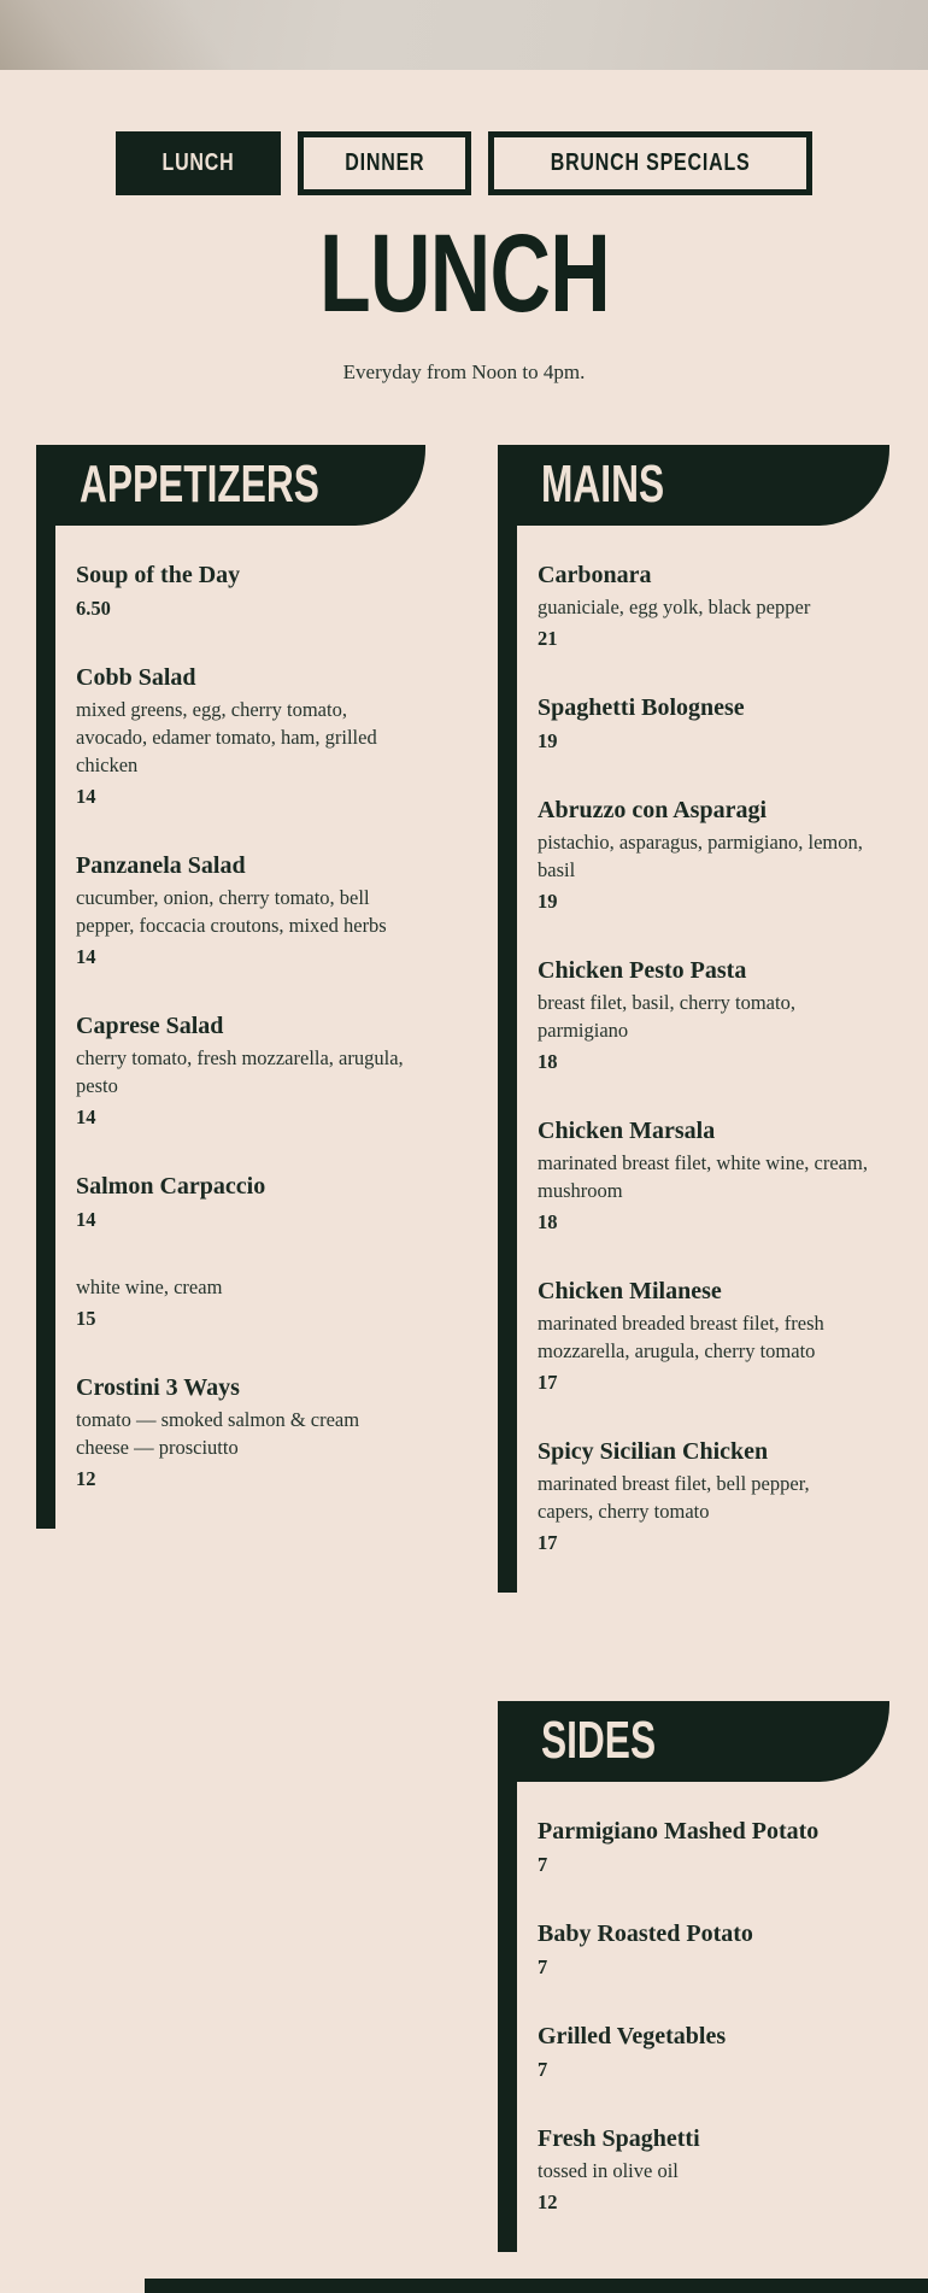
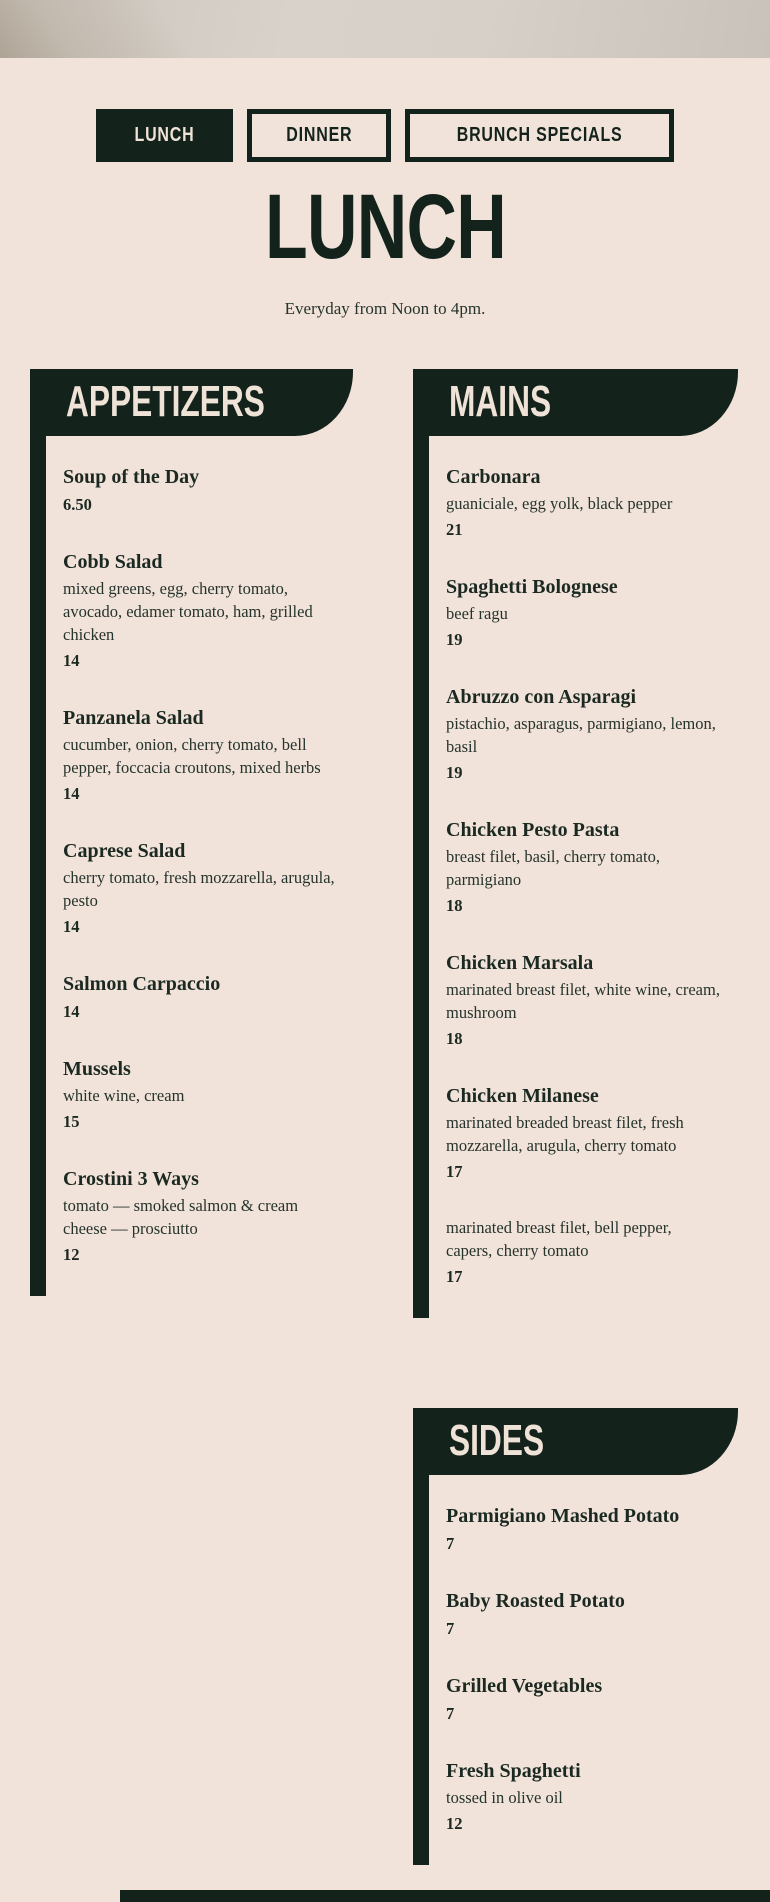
  LUNCH
  DINNER
  BRUNCH SPECIALS
  LUNCH
  Everyday from Noon to 4pm.
  APPETIZERS
  Soup of the Day
  6.50
  Cobb Salad
  mixed greens, egg, cherry tomato, avocado, edamer tomato, ham, grilled chicken
  14
  Panzanela Salad
  cucumber, onion, cherry tomato, bell pepper, foccacia croutons, mixed herbs
  14
  Caprese Salad
  cherry tomato, fresh mozzarella, arugula, pesto
  14
  Salmon Carpaccio
  14
+ Mussels
  white wine, cream
  15
  Crostini 3 Ways
  tomato — smoked salmon & cream cheese — prosciutto
  12
  MAINS
  Carbonara
  guaniciale, egg yolk, black pepper
  21
  Spaghetti Bolognese
+ beef ragu
  19
  Abruzzo con Asparagi
  pistachio, asparagus, parmigiano, lemon, basil
  19
  Chicken Pesto Pasta
  breast filet, basil, cherry tomato, parmigiano
  18
  Chicken Marsala
  marinated breast filet, white wine, cream, mushroom
  18
  Chicken Milanese
  marinated breaded breast filet, fresh mozzarella, arugula, cherry tomato
  17
- Spicy Sicilian Chicken
  marinated breast filet, bell pepper, capers, cherry tomato
  17
  SIDES
  Parmigiano Mashed Potato
  7
  Baby Roasted Potato
  7
  Grilled Vegetables
  7
  Fresh Spaghetti
  tossed in olive oil
  12
